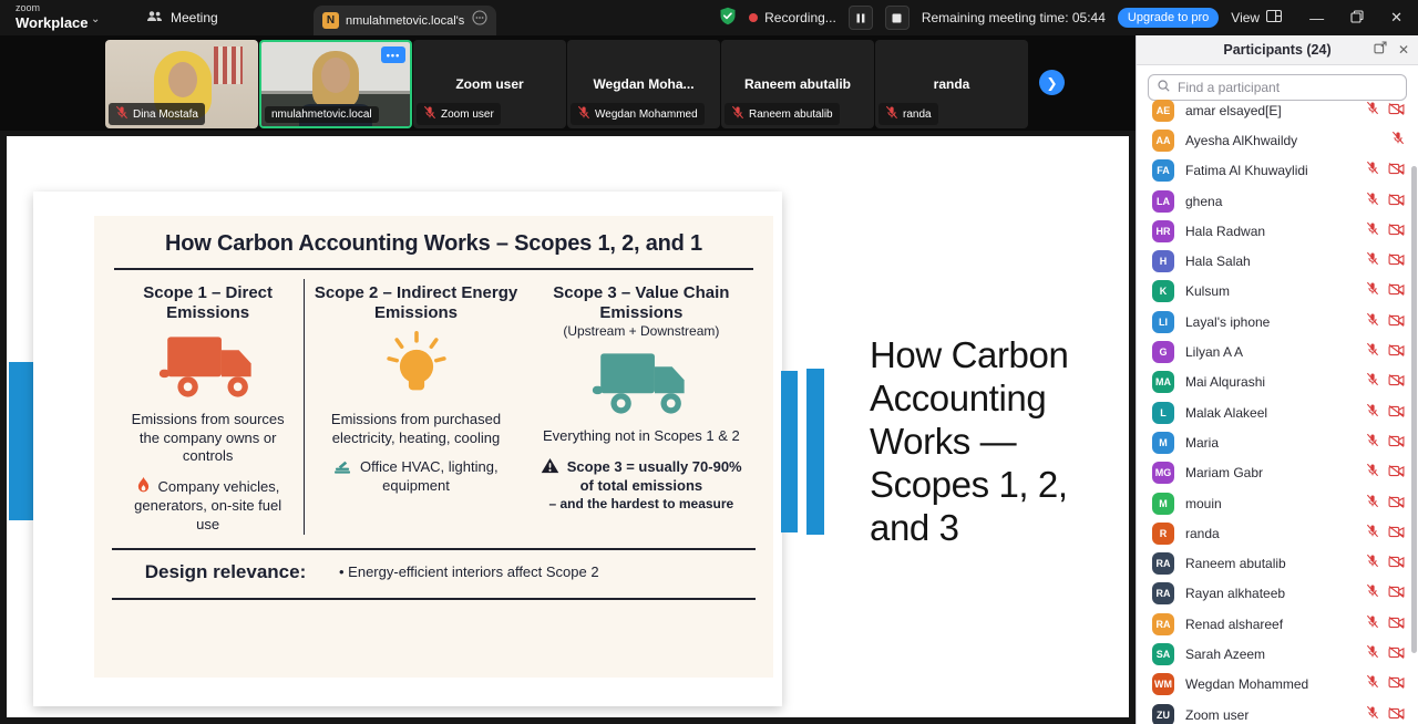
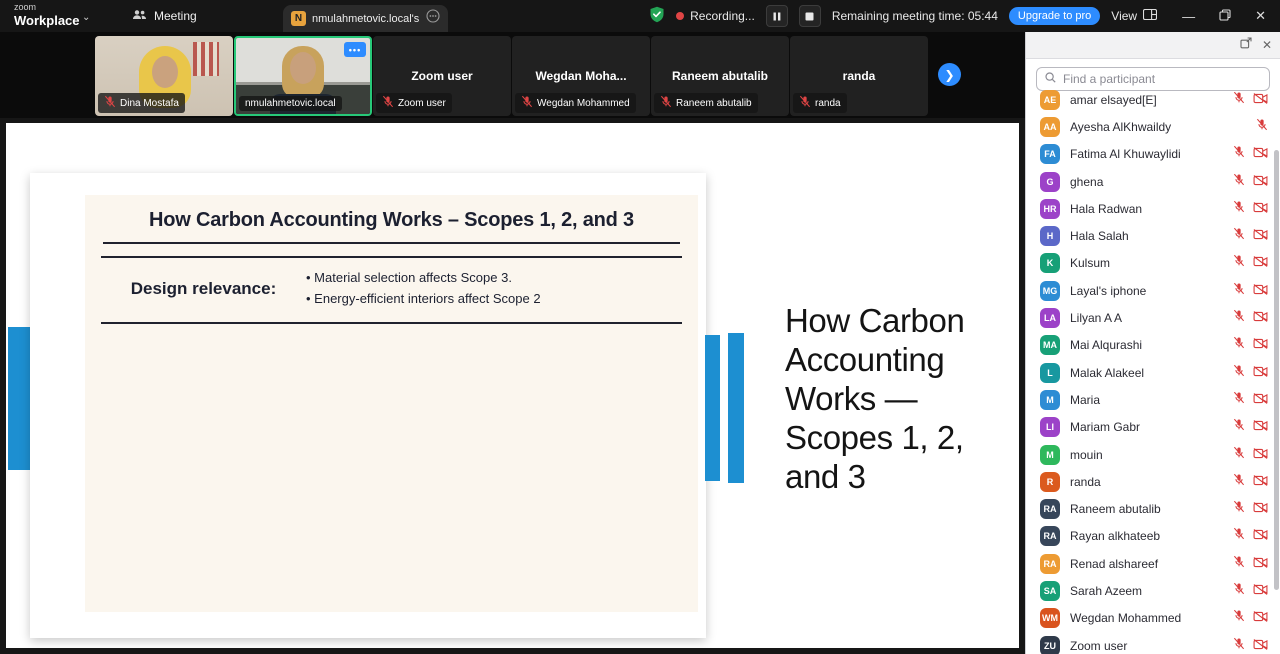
  zoom
  Workplace
  ⌄
  Meeting
  N
  nmulahmetovic.local's
  Recording...
  Remaining meeting time: 05:44
  Upgrade to pro
  View
  —
  ✕
  Dina Mostafa
  •••
  nmulahmetovic.local
  Zoom user
  Zoom user
  Wegdan Moha...
  Wegdan Mohammed
  Raneem abutalib
  Raneem abutalib
  randa
  randa
  ❯
- How Carbon Accounting Works – Scopes 1, 2, and 1
+ How Carbon Accounting Works – Scopes 1, 2, and 3
- Scope 1 – Direct Emissions
- Emissions from sources the company owns or controls
- Company vehicles, generators, on-site fuel use
- Scope 2 – Indirect Energy Emissions
- Emissions from purchased electricity, heating, cooling
- Office HVAC, lighting, equipment
- Scope 3 – Value Chain Emissions
- (Upstream + Downstream)
- Everything not in Scopes 1 & 2
- Scope 3 = usually 70-90% of total emissions
- – and the hardest to measure
  Design relevance:
+ Material selection affects Scope 3.
  Energy-efficient interiors affect Scope 2
  How Carbon
  Accounting
  Works —
  Scopes 1, 2,
  and 3
- Participants (24)
  ✕
  Find a participant
  AE
  amar elsayed[E]
  AA
  Ayesha AlKhwaildy
  FA
  Fatima Al Khuwaylidi
- LA
+ G
  ghena
  HR
  Hala Radwan
  H
  Hala Salah
  K
  Kulsum
- LI
+ MG
  Layal's iphone
- G
+ LA
  Lilyan A A
  MA
  Mai Alqurashi
  L
  Malak Alakeel
  M
  Maria
- MG
+ LI
  Mariam Gabr
  M
  mouin
  R
  randa
  RA
  Raneem abutalib
  RA
  Rayan alkhateeb
  RA
  Renad alshareef
  SA
  Sarah Azeem
  WM
  Wegdan Mohammed
  ZU
  Zoom user
